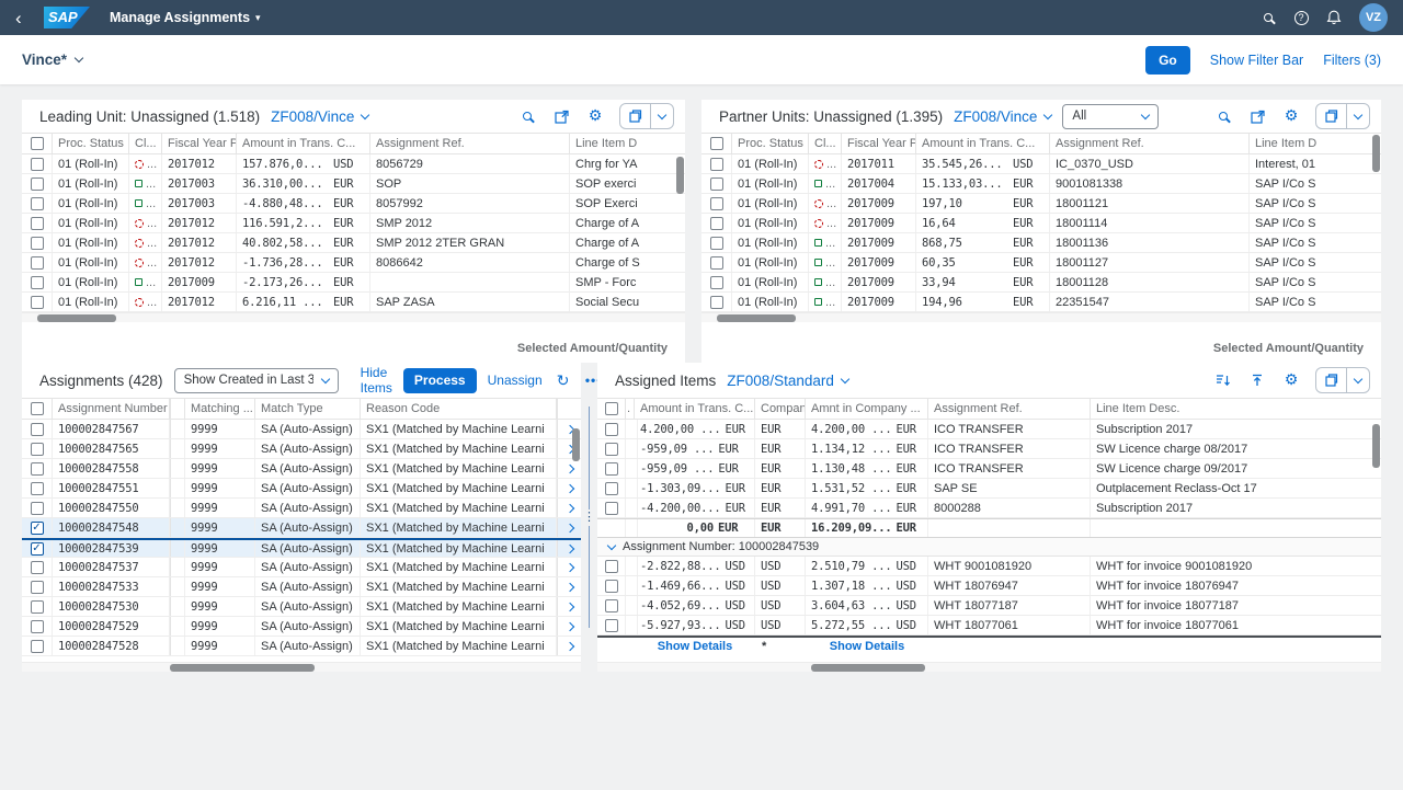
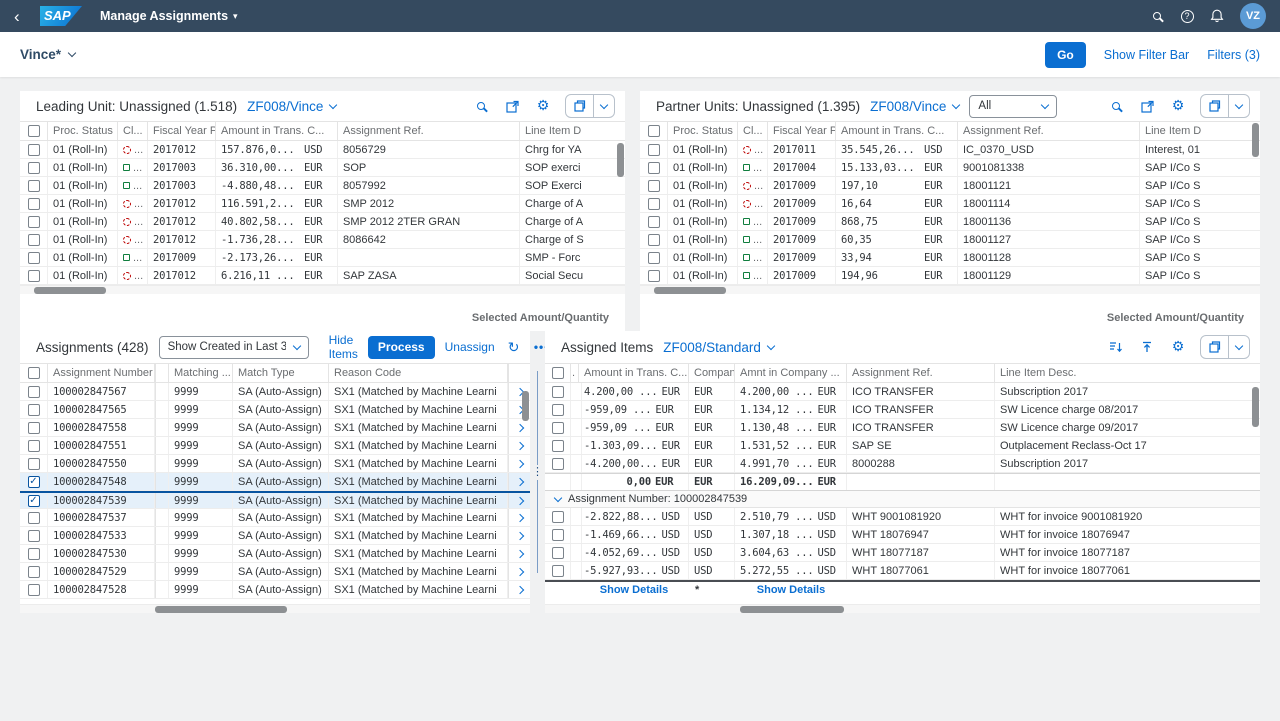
  ‹
  SAP
  Manage Assignments
  ▾
  ?
  VZ
  Vince*
  Go
  Show Filter Bar
  Filters (3)
  Leading Unit: Unassigned (1.518)
  ZF008/Vince
  ⚙
  Proc. Status
  Cl...
  Amount in Trans. C...
  Assignment Ref.
  Line Item D
  01 (Roll-In)
  ...
  2017012
  157.876,0...
  USD
  8056729
  Chrg for YA
  01 (Roll-In)
  ...
  2017003
  36.310,00...
  EUR
  SOP
  SOP exerci
  01 (Roll-In)
  ...
  2017003
  -4.880,48...
  EUR
  8057992
  SOP Exerci
  01 (Roll-In)
  ...
  2017012
  116.591,2...
  EUR
  SMP 2012
  Charge of A
  01 (Roll-In)
  ...
  2017012
  40.802,58...
  EUR
  SMP 2012 2TER GRAN
  Charge of A
  01 (Roll-In)
  ...
  2017012
  -1.736,28...
  EUR
  8086642
  Charge of S
  01 (Roll-In)
  ...
  2017009
  -2.173,26...
  EUR
  SMP - Forc
  01 (Roll-In)
  ...
  2017012
  6.216,11 ...
  EUR
  SAP ZASA
  Social Secu
  Selected Amount/Quantity
  Partner Units: Unassigned (1.395)
  ZF008/Vince
  All
  ⚙
  Proc. Status
  Cl...
  Amount in Trans. C...
  Assignment Ref.
  Line Item D
  01 (Roll-In)
  ...
  2017011
  35.545,26...
  USD
  IC_0370_USD
  Interest, 01
  01 (Roll-In)
  ...
  2017004
  15.133,03...
  EUR
  9001081338
  SAP I/Co S
  01 (Roll-In)
  ...
  2017009
  197,10
  EUR
  18001121
  SAP I/Co S
  01 (Roll-In)
  ...
  2017009
  16,64
  EUR
  18001114
  SAP I/Co S
  01 (Roll-In)
  ...
  2017009
  868,75
  EUR
  18001136
  SAP I/Co S
  01 (Roll-In)
  ...
  2017009
  60,35
  EUR
  18001127
  SAP I/Co S
  01 (Roll-In)
  ...
  2017009
  33,94
  EUR
  18001128
  SAP I/Co S
  01 (Roll-In)
  ...
  2017009
  194,96
  EUR
- 22351547
+ 18001129
  SAP I/Co S
  Selected Amount/Quantity
  Assignments (428)
  Show Created in Last 3
  Hide Items
  Process
  Unassign
  ↻
  Assignment Number
  Matching ...
  Match Type
  Reason Code
  100002847567
  9999
  SA (Auto-Assign)
  SX1 (Matched by Machine Learni
  100002847565
  9999
  SA (Auto-Assign)
  SX1 (Matched by Machine Learni
  100002847558
  9999
  SA (Auto-Assign)
  SX1 (Matched by Machine Learni
  100002847551
  9999
  SA (Auto-Assign)
  SX1 (Matched by Machine Learni
  100002847550
  9999
  SA (Auto-Assign)
  SX1 (Matched by Machine Learni
  100002847548
  9999
  SA (Auto-Assign)
  SX1 (Matched by Machine Learni
  100002847539
  9999
  SA (Auto-Assign)
  SX1 (Matched by Machine Learni
  100002847537
  9999
  SA (Auto-Assign)
  SX1 (Matched by Machine Learni
  100002847533
  9999
  SA (Auto-Assign)
  SX1 (Matched by Machine Learni
  100002847530
  9999
  SA (Auto-Assign)
  SX1 (Matched by Machine Learni
  100002847529
  9999
  SA (Auto-Assign)
  SX1 (Matched by Machine Learni
  100002847528
  9999
  SA (Auto-Assign)
  SX1 (Matched by Machine Learni
  ⋮
  Assigned Items
  ZF008/Standard
  ⚙
  .
  Amount in Trans. C...
  Amnt in Company ...
  Assignment Ref.
  Line Item Desc.
  4.200,00 ...
  EUR
  EUR
  4.200,00 ...
  EUR
  ICO TRANSFER
  Subscription 2017
  -959,09 ...
  EUR
  EUR
  1.134,12 ...
  EUR
  ICO TRANSFER
  SW Licence charge 08/2017
  -959,09 ...
  EUR
  EUR
  1.130,48 ...
  EUR
  ICO TRANSFER
  SW Licence charge 09/2017
  -1.303,09...
  EUR
  EUR
  1.531,52 ...
  EUR
  SAP SE
  Outplacement Reclass-Oct 17
  -4.200,00...
  EUR
  EUR
  4.991,70 ...
  EUR
  8000288
  Subscription 2017
  0,00
  EUR
  EUR
  16.209,09...
  EUR
  Assignment Number: 100002847539
  -2.822,88...
  USD
  USD
  2.510,79 ...
  USD
  WHT 9001081920
  WHT for invoice 9001081920
  -1.469,66...
  USD
  USD
  1.307,18 ...
  USD
  WHT 18076947
  WHT for invoice 18076947
  -4.052,69...
  USD
  USD
  3.604,63 ...
  USD
  WHT 18077187
  WHT for invoice 18077187
  -5.927,93...
  USD
  USD
  5.272,55 ...
  USD
  WHT 18077061
  WHT for invoice 18077061
  Show Details
  *
  Show Details
